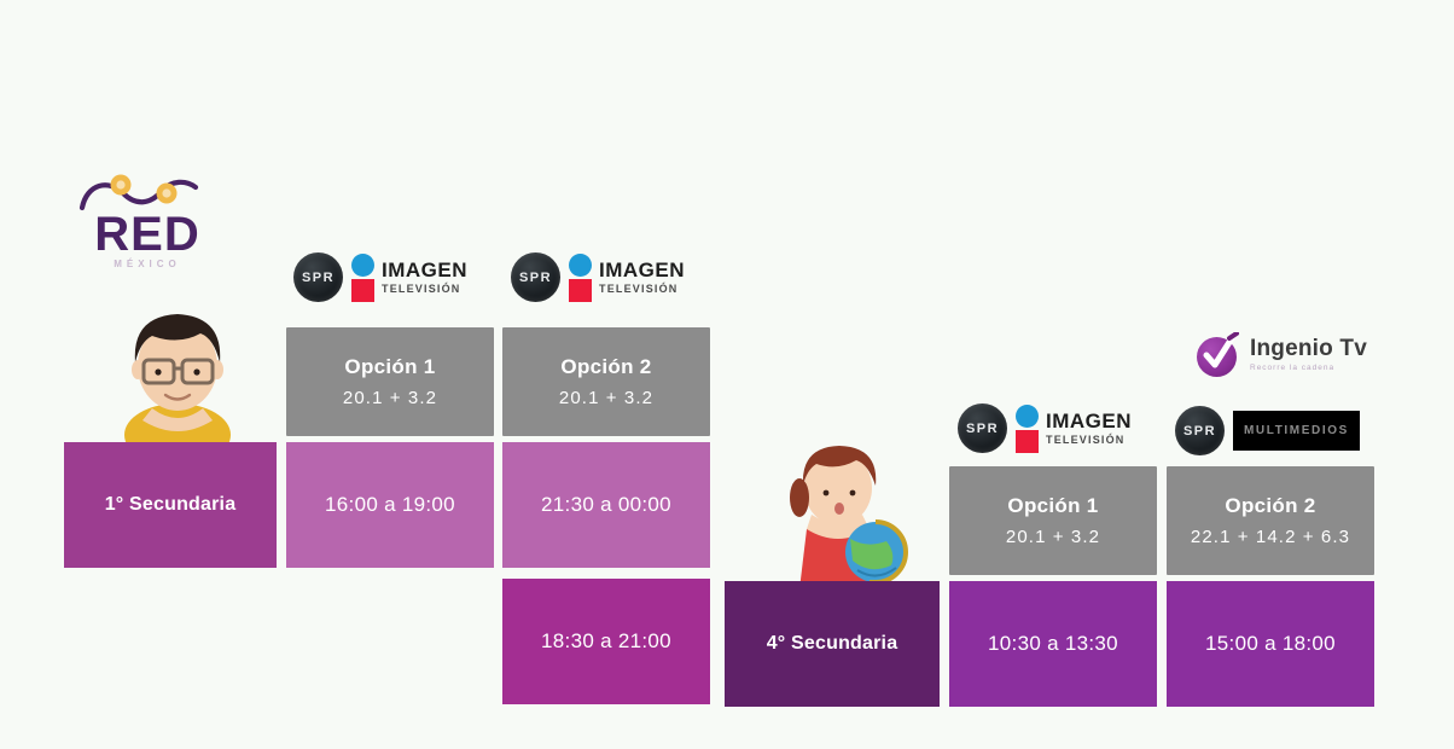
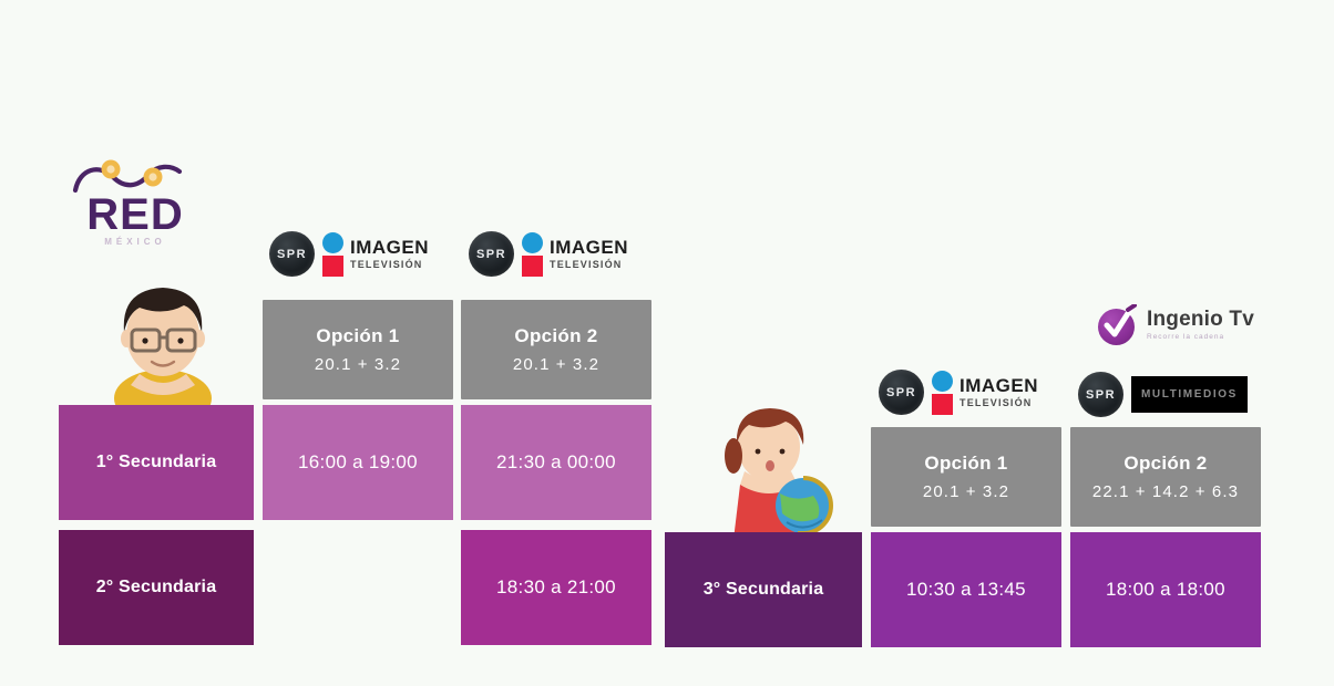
  RED
  MÉXICO
  SPR
  IMAGEN
  TELEVISIÓN
  SPR
  IMAGEN
  TELEVISIÓN
  Opción 1
  20.1 + 3.2
  Opción 2
  20.1 + 3.2
  1° Secundaria
  16:00 a 19:00
  21:30 a 00:00
+ 2° Secundaria
  18:30 a 21:00
  Ingenio Tv
  SPR
  IMAGEN
  TELEVISIÓN
  SPR
  MULTIMEDIOS
  Opción 1
  20.1 + 3.2
  Opción 2
  22.1 + 14.2 + 6.3
- 4° Secundaria
+ 3° Secundaria
- 10:30 a 13:30
+ 10:30 a 13:45
- 15:00 a 18:00
+ 18:00 a 18:00
